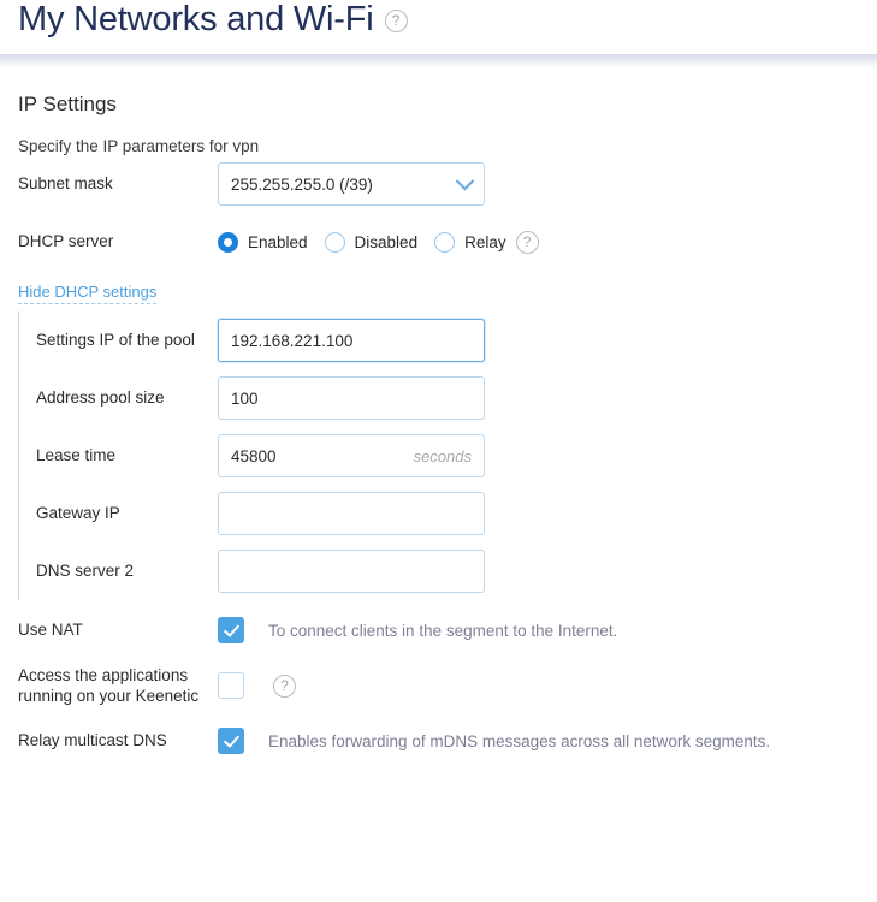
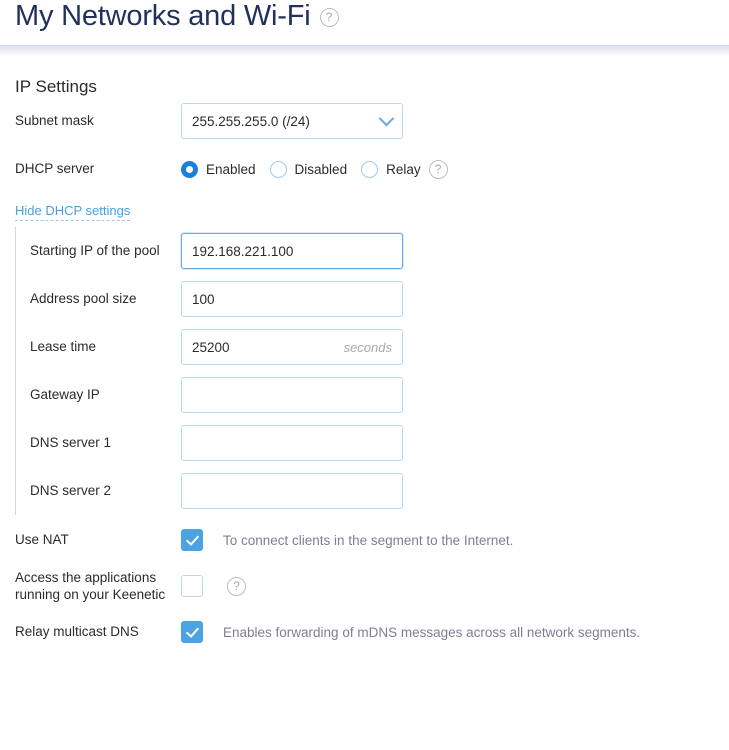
  My Networks and Wi-Fi
  ?
  IP Settings
- Specify the IP parameters for vpn
  Subnet mask
- 255.255.255.0 (/39)
+ 255.255.255.0 (/24)
  DHCP server
  Enabled
  Disabled
  Relay
  ?
  Hide DHCP settings
- Settings IP of the pool
+ Starting IP of the pool
  192.168.221.100
  Address pool size
  100
  Lease time
- 45800
+ 25200
  seconds
  Gateway IP
+ DNS server 1
  DNS server 2
  Use NAT
  To connect clients in the segment to the Internet.
  Access the applications
  running on your Keenetic
  ?
  Relay multicast DNS
  Enables forwarding of mDNS messages across all network segments.
